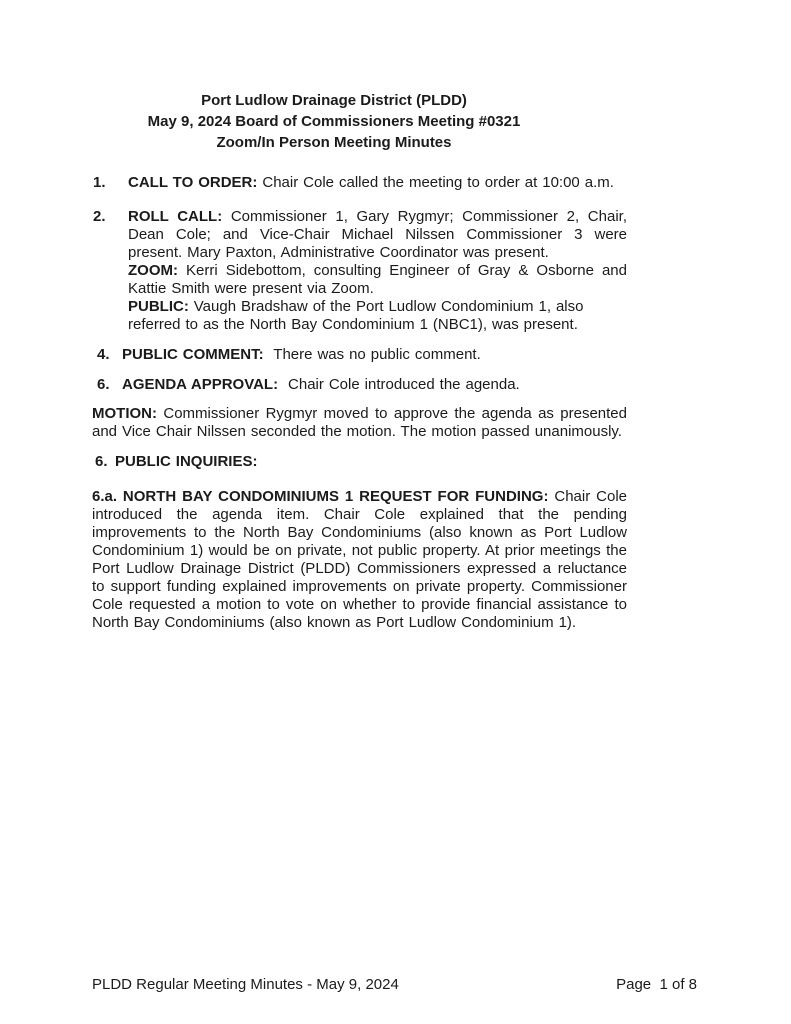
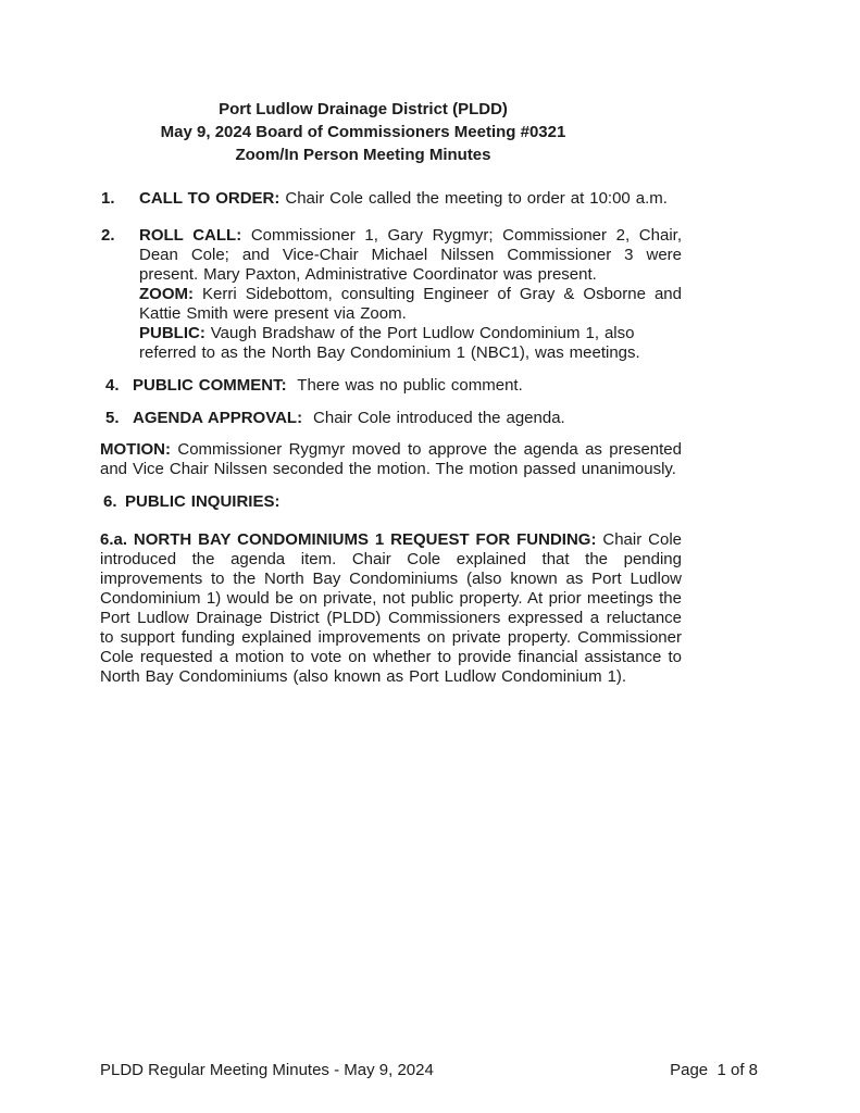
  Port Ludlow Drainage District (PLDD)
  May 9, 2024 Board of Commissioners Meeting #0321
  Zoom/In Person Meeting Minutes
  1.
  CALL TO ORDER: Chair Cole called the meeting to order at 10:00 a.m.
  2.
  ROLL CALL: Commissioner 1, Gary Rygmyr; Commissioner 2, Chair, Dean Cole; and Vice-Chair Michael Nilssen Commissioner 3 were present. Mary Paxton, Administrative Coordinator was present.
  ZOOM: Kerri Sidebottom, consulting Engineer of Gray & Osborne and Kattie Smith were present via Zoom.
- PUBLIC: Vaugh Bradshaw of the Port Ludlow Condominium 1, also referred to as the North Bay Condominium 1 (NBC1), was present.
+ PUBLIC: Vaugh Bradshaw of the Port Ludlow Condominium 1, also referred to as the North Bay Condominium 1 (NBC1), was meetings.
  4. PUBLIC COMMENT: There was no public comment.
- 6. AGENDA APPROVAL: Chair Cole introduced the agenda.
+ 5. AGENDA APPROVAL: Chair Cole introduced the agenda.
  MOTION: Commissioner Rygmyr moved to approve the agenda as presented and Vice Chair Nilssen seconded the motion. The motion passed unanimously.
  6. PUBLIC INQUIRIES:
  6.a. NORTH BAY CONDOMINIUMS 1 REQUEST FOR FUNDING: Chair Cole introduced the agenda item. Chair Cole explained that the pending improvements to the North Bay Condominiums (also known as Port Ludlow Condominium 1) would be on private, not public property. At prior meetings the Port Ludlow Drainage District (PLDD) Commissioners expressed a reluctance to support funding explained improvements on private property. Commissioner Cole requested a motion to vote on whether to provide financial assistance to North Bay Condominiums (also known as Port Ludlow Condominium 1).
  PLDD Regular Meeting Minutes - May 9, 2024
  Page 1 of 8
